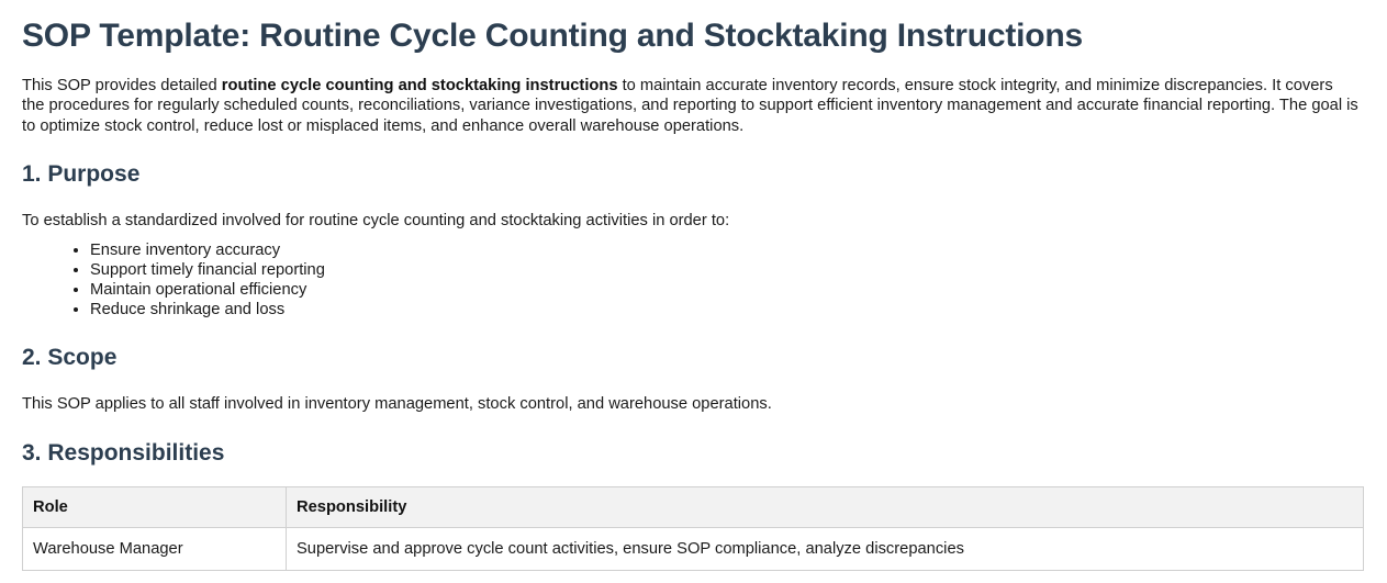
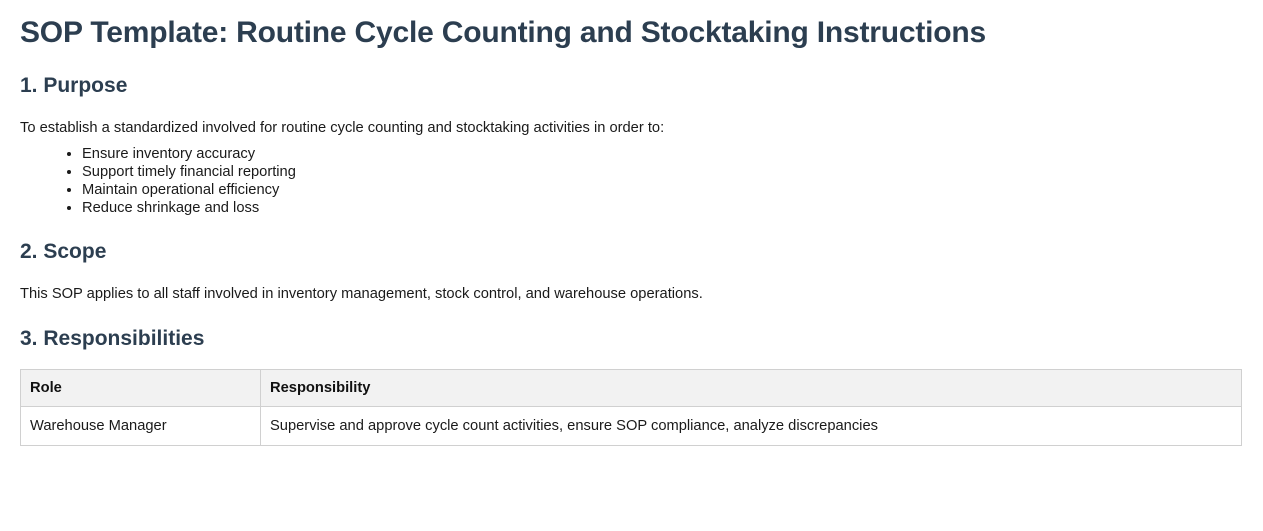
  SOP Template: Routine Cycle Counting and Stocktaking Instructions
- This SOP provides detailed routine cycle counting and stocktaking instructions to maintain accurate inventory records, ensure stock integrity, and minimize discrepancies. It covers the procedures for regularly scheduled counts, reconciliations, variance investigations, and reporting to support efficient inventory management and accurate financial reporting. The goal is to optimize stock control, reduce lost or misplaced items, and enhance overall warehouse operations.
  1. Purpose
  To establish a standardized involved for routine cycle counting and stocktaking activities in order to:
  Ensure inventory accuracy
  Support timely financial reporting
  Maintain operational efficiency
  Reduce shrinkage and loss
  2. Scope
  This SOP applies to all staff involved in inventory management, stock control, and warehouse operations.
  3. Responsibilities
  Role	Responsibility
  Warehouse Manager	Supervise and approve cycle count activities, ensure SOP compliance, analyze discrepancies
